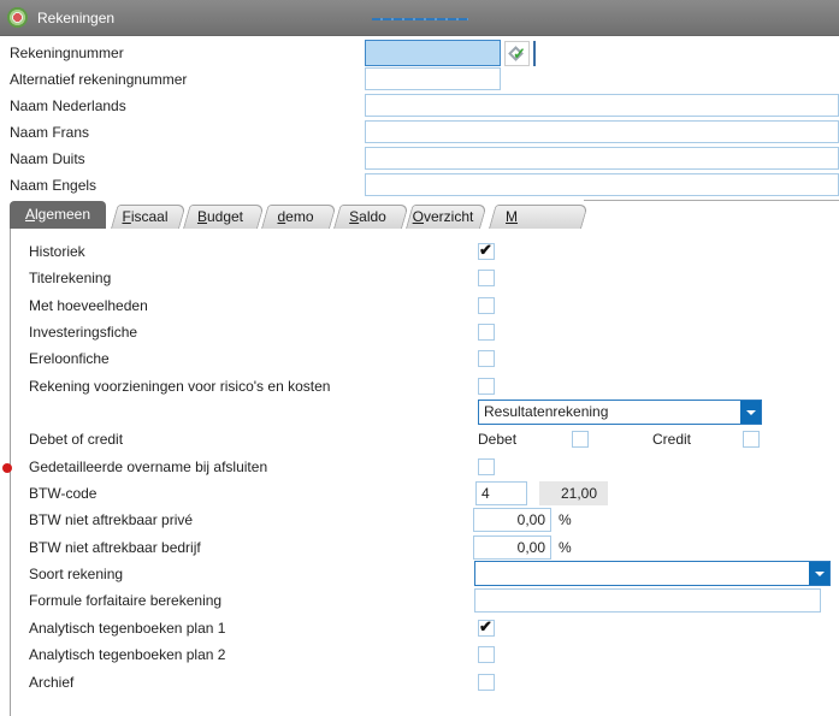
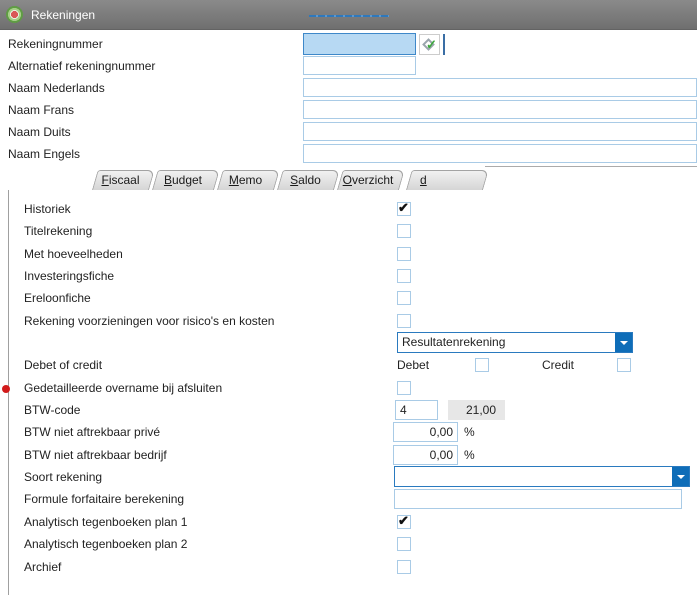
  Rekeningen
  Rekeningnummer
  ✓
  Alternatief rekeningnummer
  Naam Nederlands
  Naam Frans
  Naam Duits
  Naam Engels
- Algemeen
  Fiscaal
  Budget
- demo
+ Memo
  Saldo
  Overzicht
- M
+ d
  Historiek
  ✔
  Titelrekening
  Met hoeveelheden
  Investeringsfiche
  Ereloonfiche
  Rekening voorzieningen voor risico's en kosten
  Resultatenrekening
  Debet of credit
  Debet
  Credit
  Gedetailleerde overname bij afsluiten
  BTW-code
  4
  21,00
  BTW niet aftrekbaar privé
  0,00
  %
  BTW niet aftrekbaar bedrijf
  0,00
  %
  Soort rekening
  Formule forfaitaire berekening
  Analytisch tegenboeken plan 1
  ✔
  Analytisch tegenboeken plan 2
  Archief
